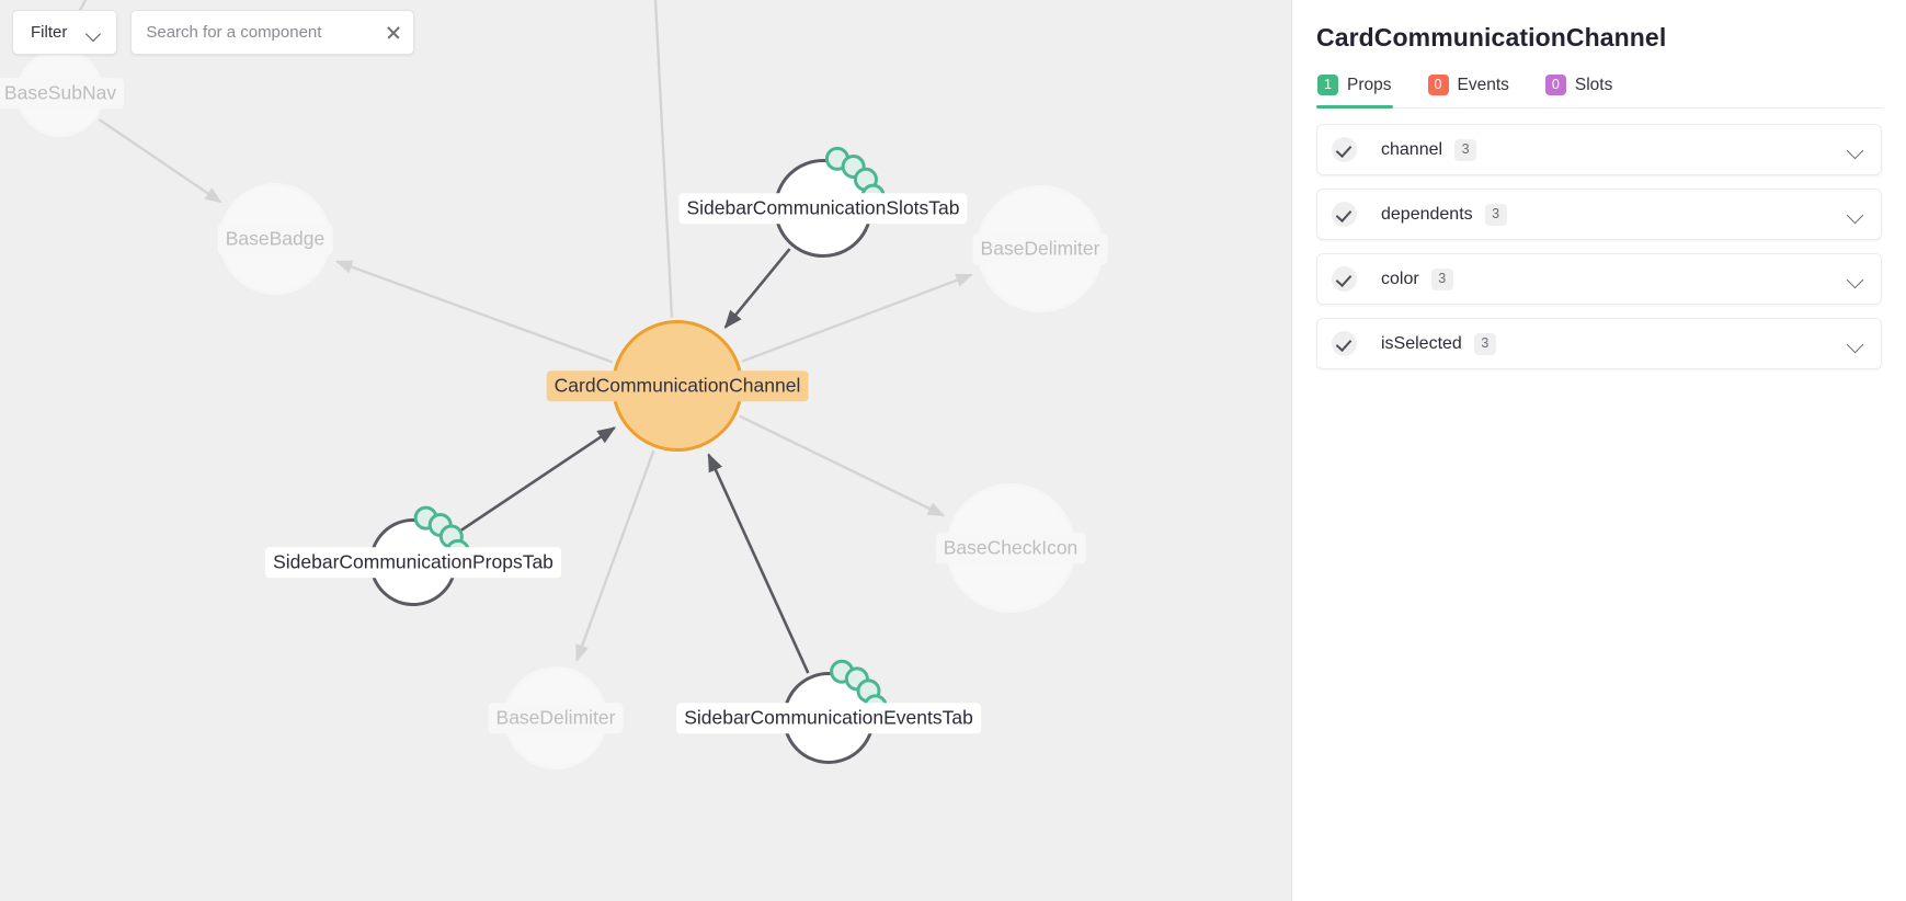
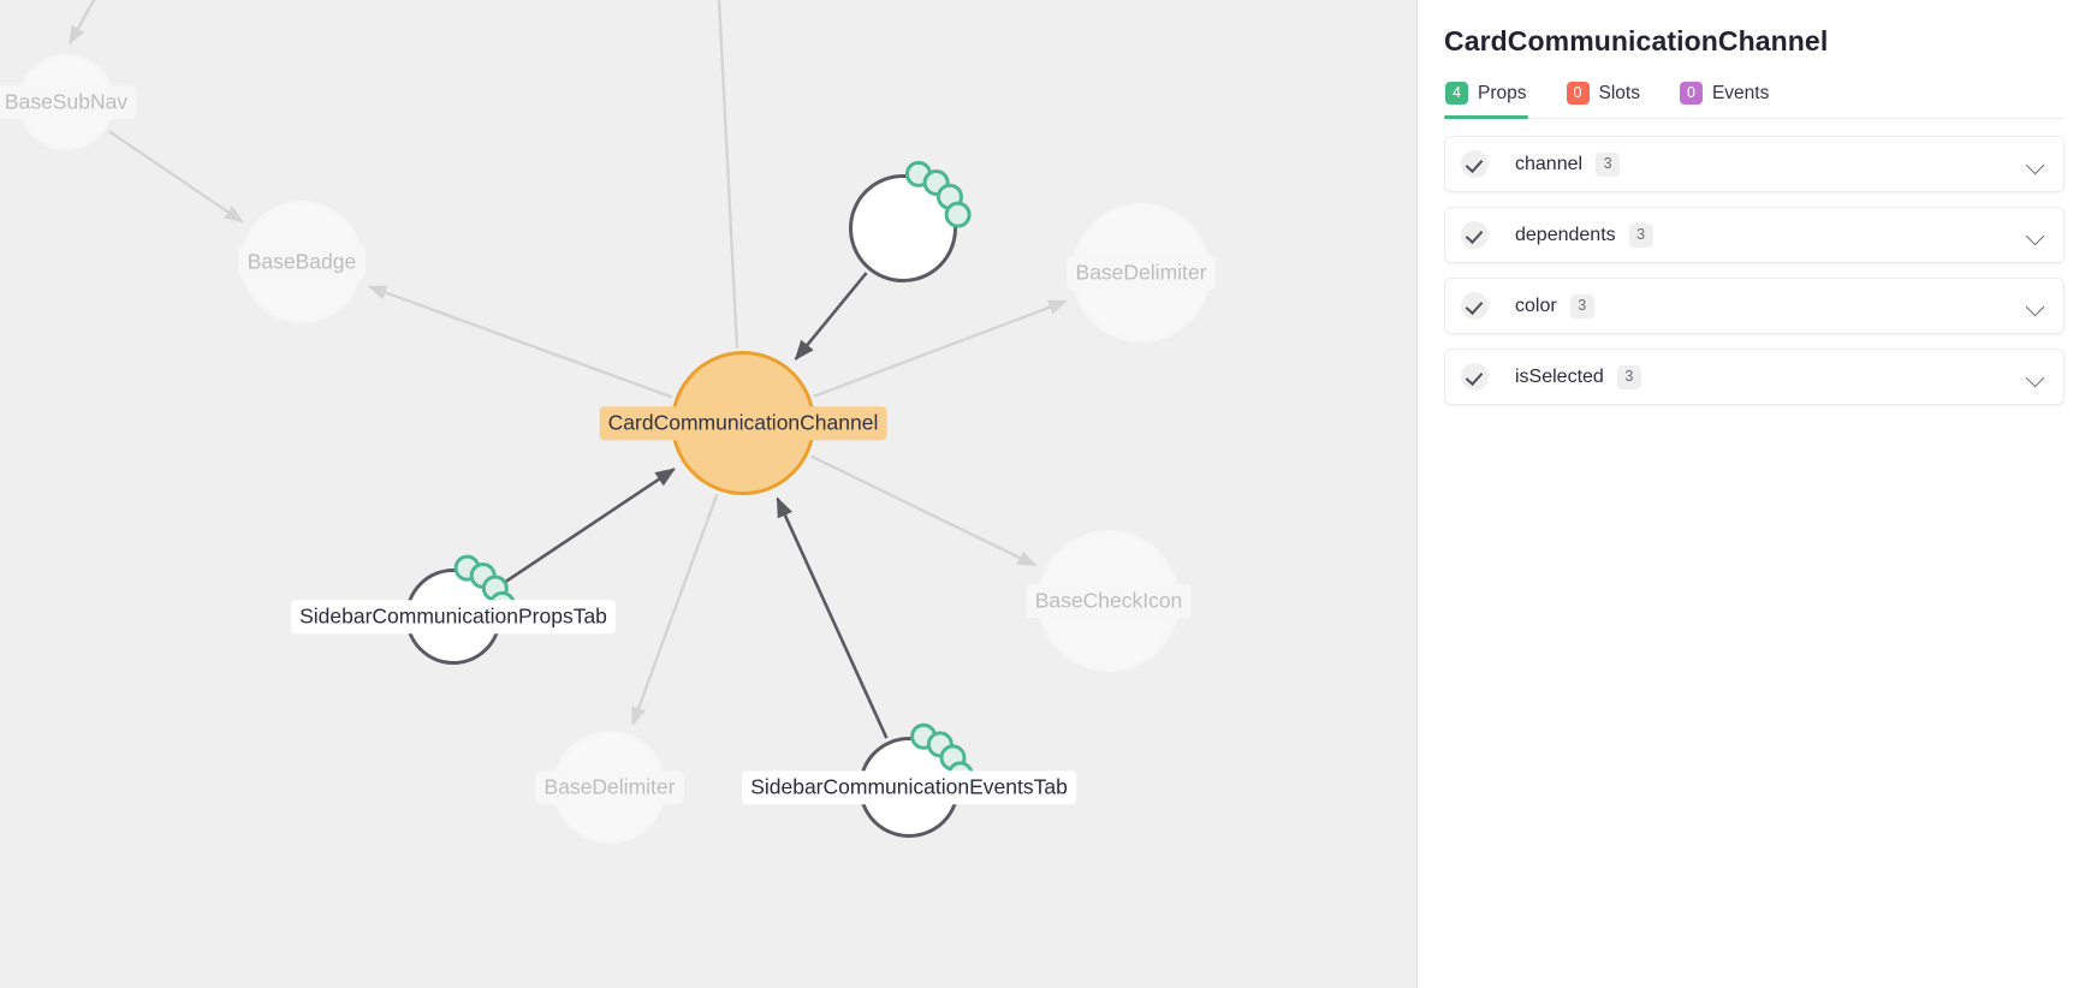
  BaseSubNav
  BaseBadge
- SidebarCommunicationSlotsTab
  BaseDelimiter
  CardCommunicationChannel
  BaseCheckIcon
  SidebarCommunicationPropsTab
  BaseDelimiter
  SidebarCommunicationEventsTab
- Filter
- Search for a component
  CardCommunicationChannel
- 1
+ 4
  Props
  0
- Events
+ Slots
  0
- Slots
+ Events
  channel
  3
  dependents
  3
  color
  3
  isSelected
  3
